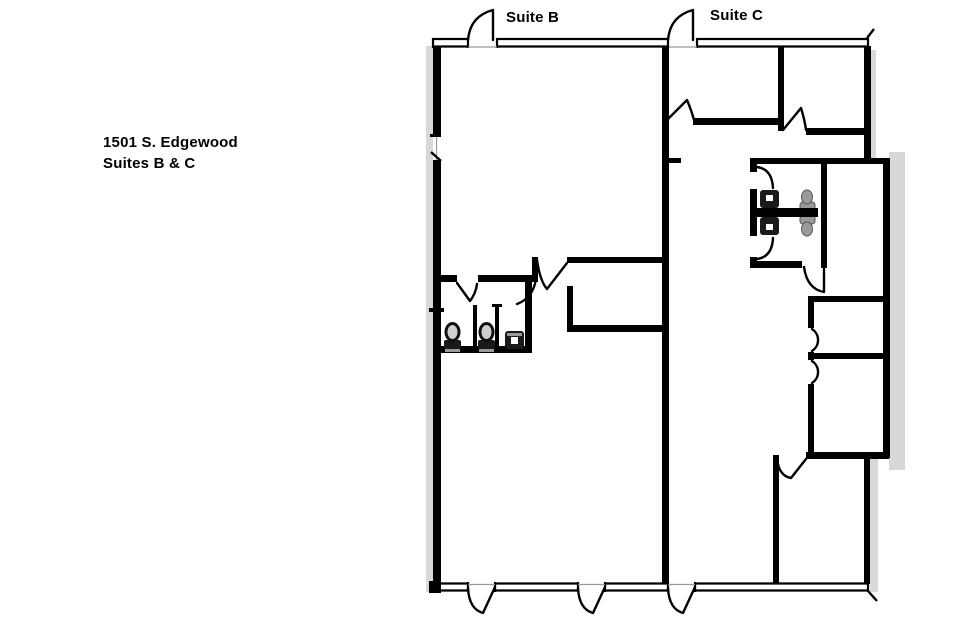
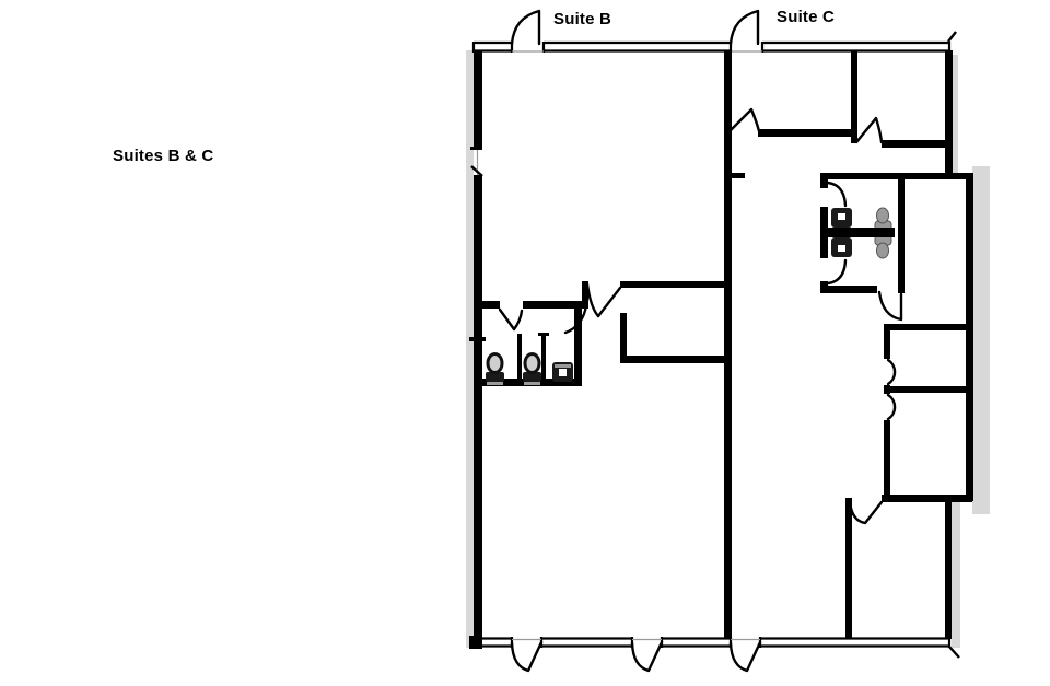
  Suite B
  Suite C
- 1501 S. Edgewood
  Suites B & C
